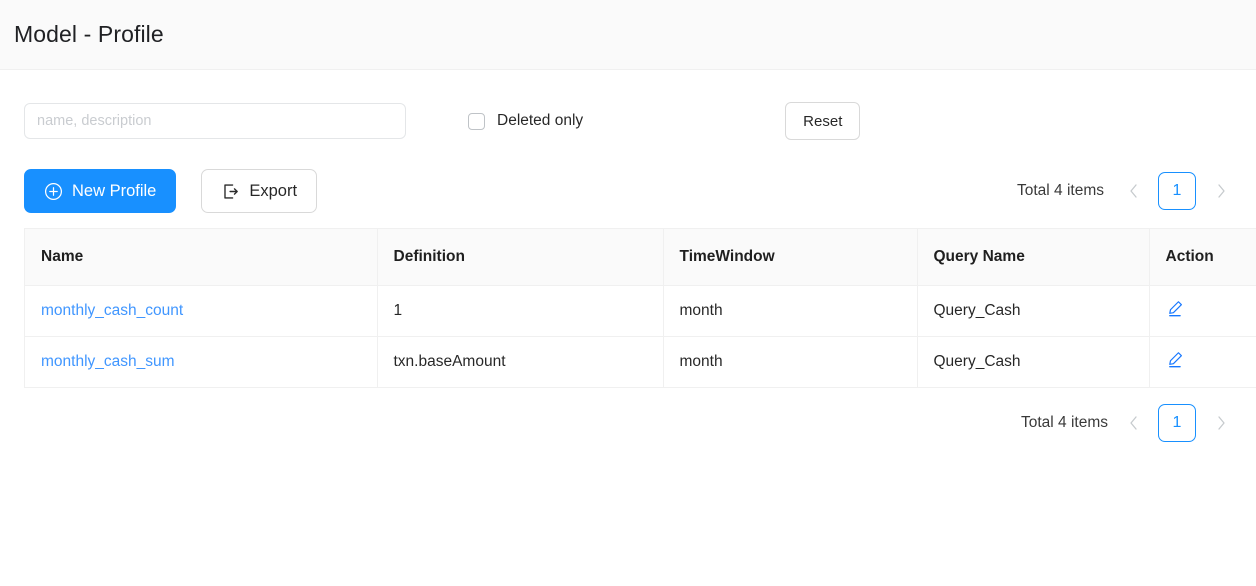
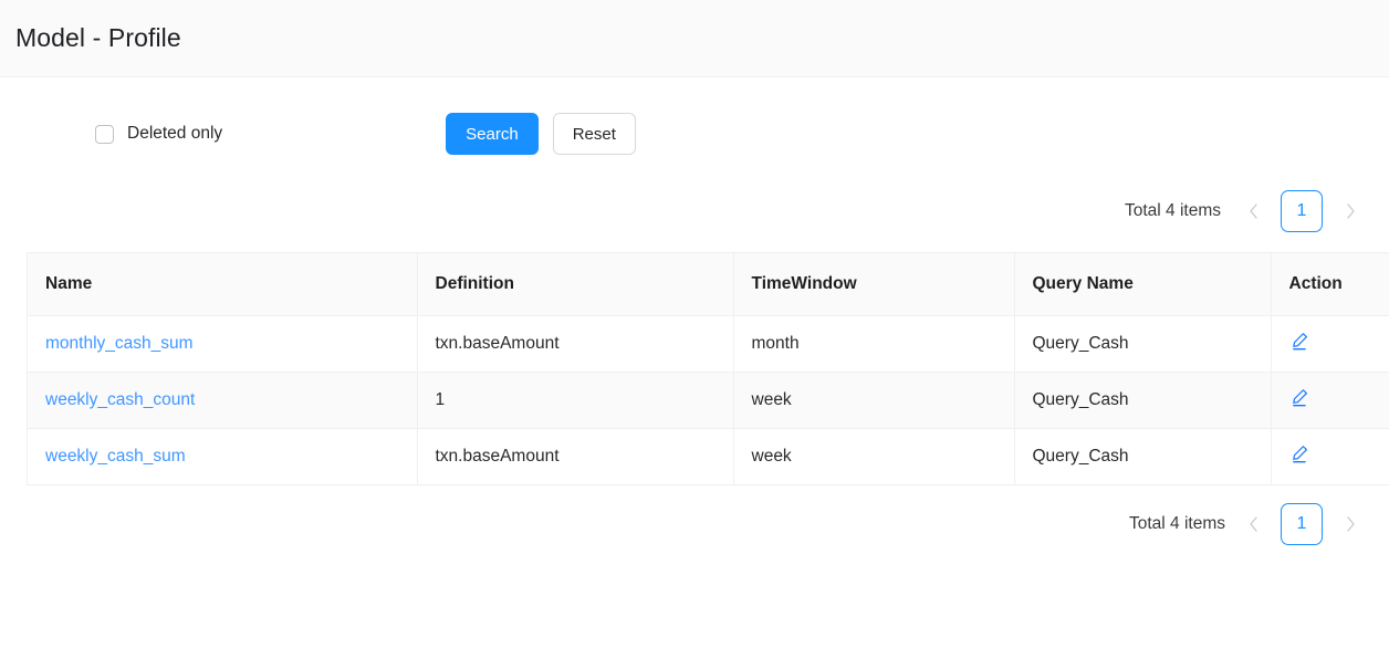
  Model - Profile
- name, description
  Deleted only
+ Search
  Reset
- New Profile
- Export
  Total 4 items
  1
  Name	Definition	TimeWindow	Query Name	Action
- monthly_cash_count	1	month	Query_Cash
  monthly_cash_sum	txn.baseAmount	month	Query_Cash
+ weekly_cash_count	1	week	Query_Cash
+ weekly_cash_sum	txn.baseAmount	week	Query_Cash
  Total 4 items
  1
